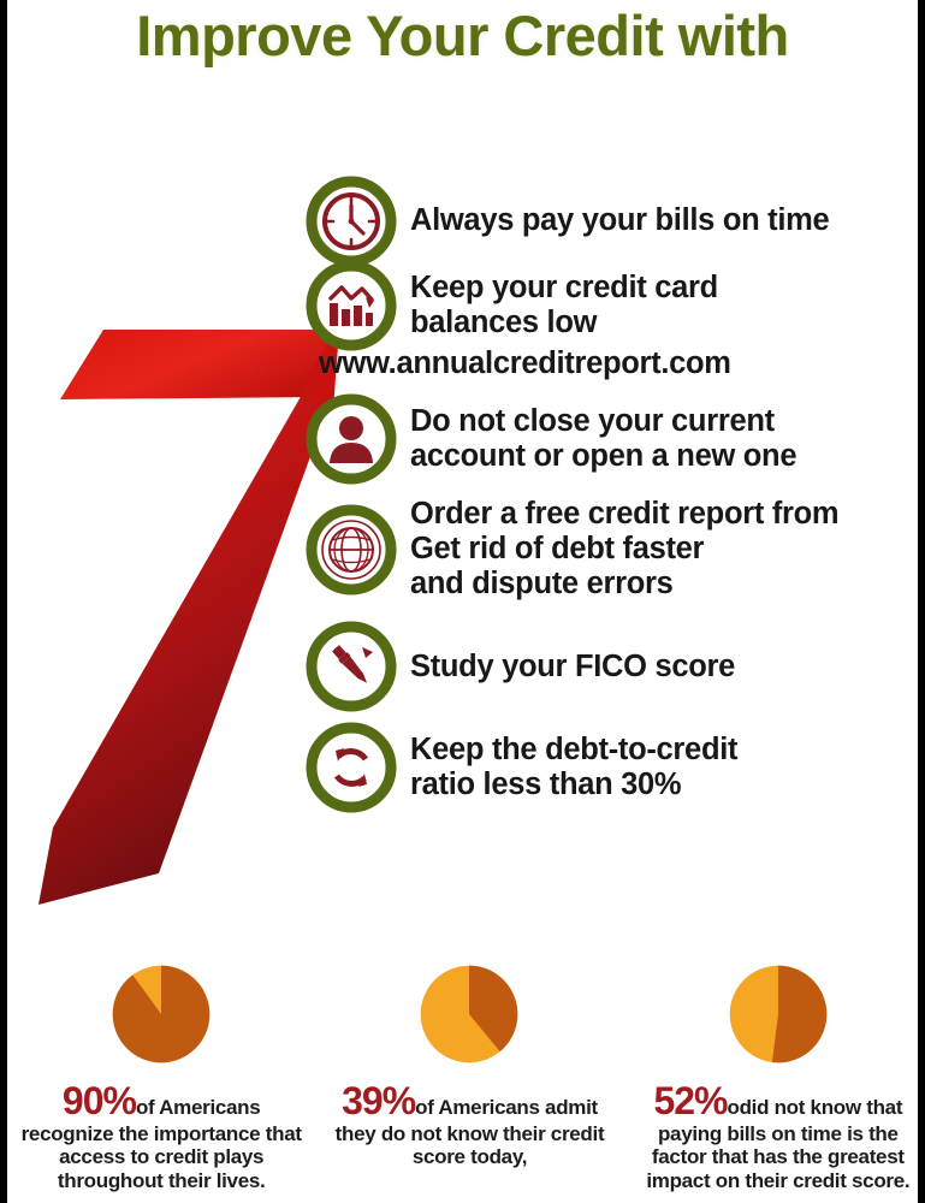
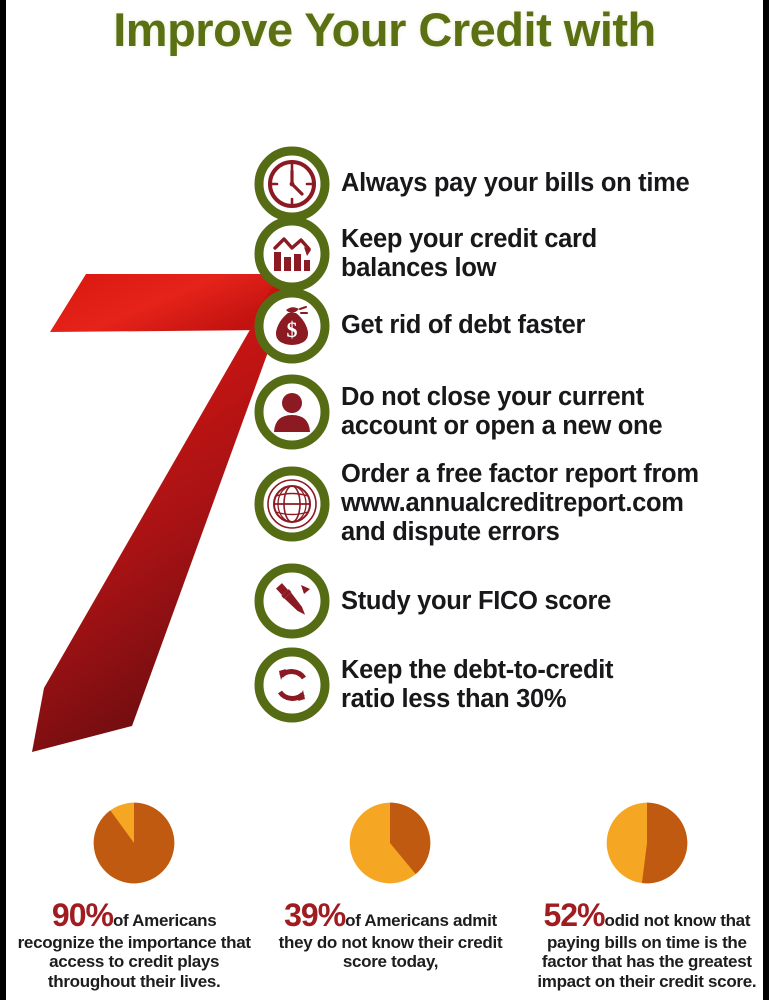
  Improve Your Credit with
  Always pay your bills on time
  Keep your credit card
  balances low
+ $
- www.annualcreditreport.com
+ Get rid of debt faster
  Do not close your current
  account or open a new one
- Order a free credit report from
+ Order a free factor report from
- Get rid of debt faster
+ www.annualcreditreport.com
  and dispute errors
  Study your FICO score
  Keep the debt-to-credit
  ratio less than 30%
  90%of Americans recognize the importance that access to credit plays throughout their lives.
  39%of Americans admit they do not know their credit score today,
  52%odid not know that paying bills on time is the factor that has the greatest impact on their credit score.
